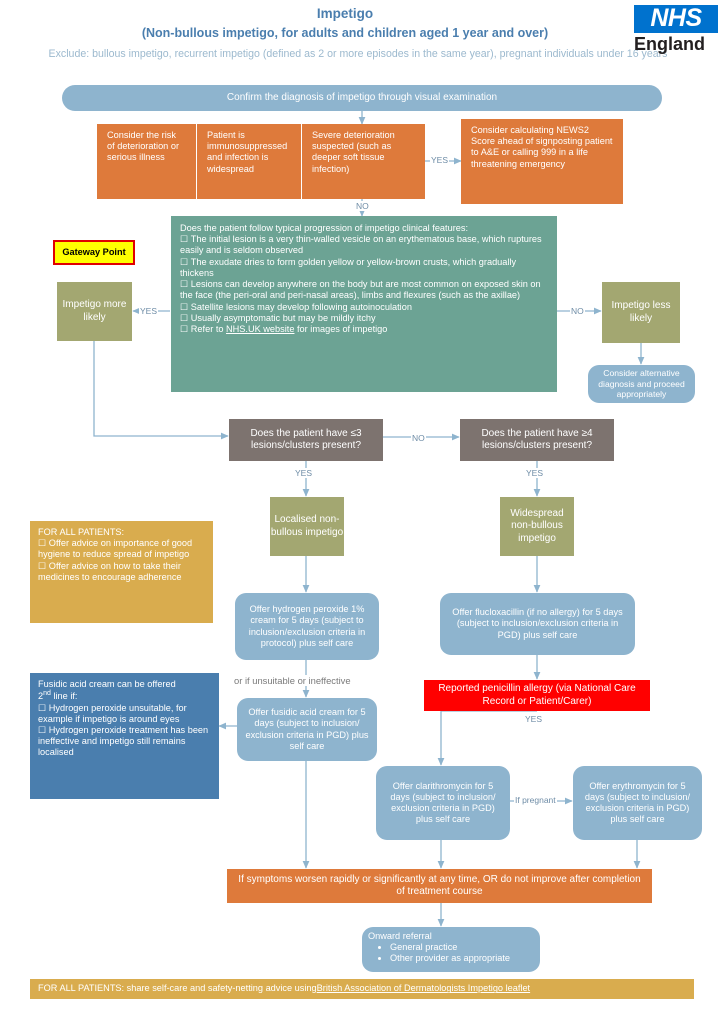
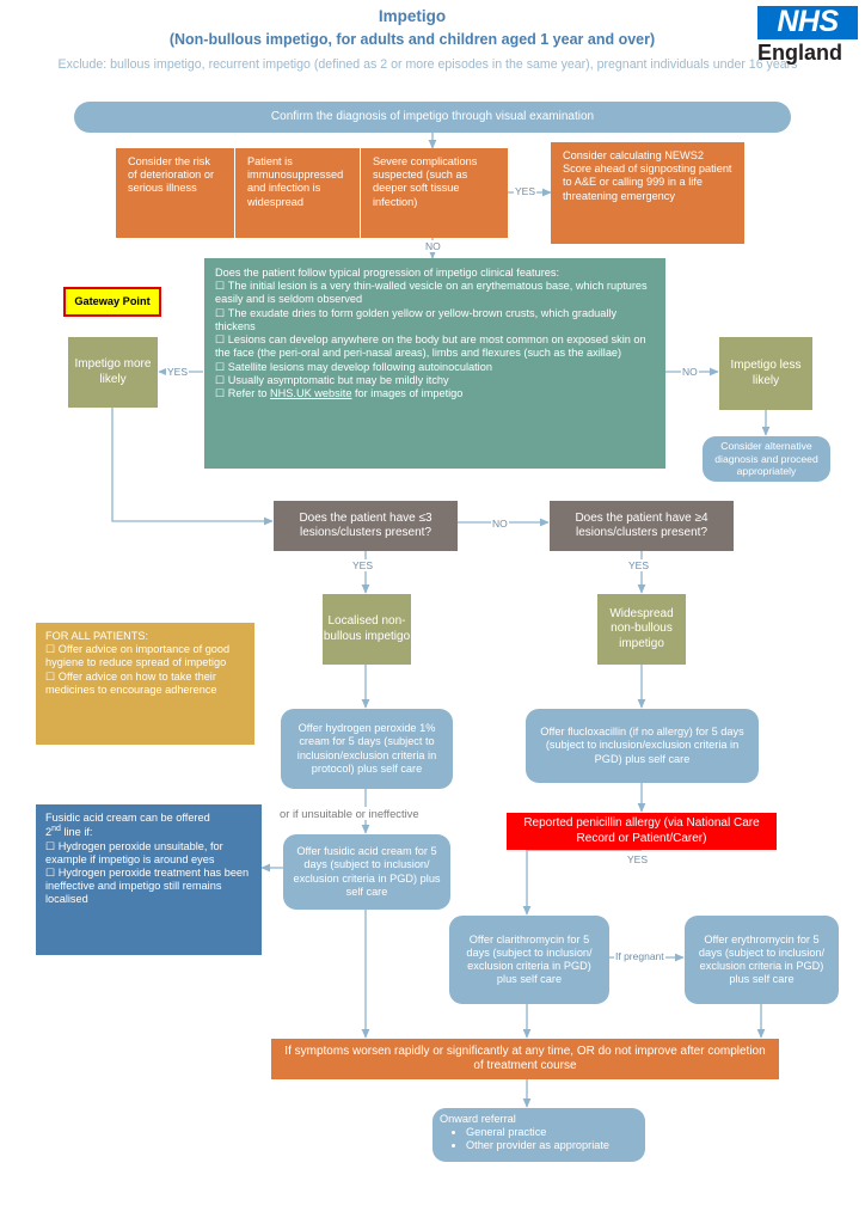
  Impetigo
  (Non-bullous impetigo, for adults and children aged 1 year and over)
  Exclude: bullous impetigo, recurrent impetigo (defined as 2 or more episodes in the same year), pregnant individuals under 16 years
  NHS
  England
  Confirm the diagnosis of impetigo through visual examination
  Consider the risk of deterioration or serious illness
  Patient is immunosuppressed and infection is widespread
- Severe deterioration suspected (such as deeper soft tissue infection)
+ Severe complications suspected (such as deeper soft tissue infection)
  Consider calculating NEWS2 Score ahead of signposting patient to A&E or calling 999 in a life threatening emergency
  YES
  NO
  Gateway Point
  Does the patient follow typical progression of impetigo clinical features:
  The initial lesion is a very thin-walled vesicle on an erythematous base, which ruptures easily and is seldom observed
  The exudate dries to form golden yellow or yellow-brown crusts, which gradually thickens
  Lesions can develop anywhere on the body but are most common on exposed skin on the face (the peri-oral and peri-nasal areas), limbs and flexures (such as the axillae)
  Satellite lesions may develop following autoinoculation
  Usually asymptomatic but may be mildly itchy
  Refer to NHS.UK website for images of impetigo
  Impetigo more likely
  YES
  Impetigo less likely
  NO
  Consider alternative diagnosis and proceed appropriately
  Does the patient have ≤3 lesions/clusters present?
  Does the patient have ≥4 lesions/clusters present?
  NO
  YES
  YES
  Localised non-bullous impetigo
  Widespread non-bullous impetigo
  Offer hydrogen peroxide 1% cream for 5 days (subject to inclusion/exclusion criteria in protocol) plus self care
  Offer flucloxacillin (if no allergy) for 5 days (subject to inclusion/exclusion criteria in PGD) plus self care
  or if unsuitable or ineffective
  Offer fusidic acid cream for 5 days (subject to inclusion/ exclusion criteria in PGD) plus self care
  Reported penicillin allergy (via National Care Record or Patient/Carer)
  YES
  Offer clarithromycin for 5 days (subject to inclusion/ exclusion criteria in PGD) plus self care
  Offer erythromycin for 5 days (subject to inclusion/ exclusion criteria in PGD) plus self care
  If pregnant
  FOR ALL PATIENTS:
  Offer advice on importance of good hygiene to reduce spread of impetigo
  Offer advice on how to take their medicines to encourage adherence
  Fusidic acid cream can be offered
  2 line if:
  Hydrogen peroxide unsuitable, for example if impetigo is around eyes
  Hydrogen peroxide treatment has been ineffective and impetigo still remains localised
  If symptoms worsen rapidly or significantly at any time, OR do not improve after completion of treatment course
  Onward referral
  General practice
  Other provider as appropriate
- FOR ALL PATIENTS: share self-care and safety-netting advice using
- British Association of Dermatologists Impetigo leaflet
